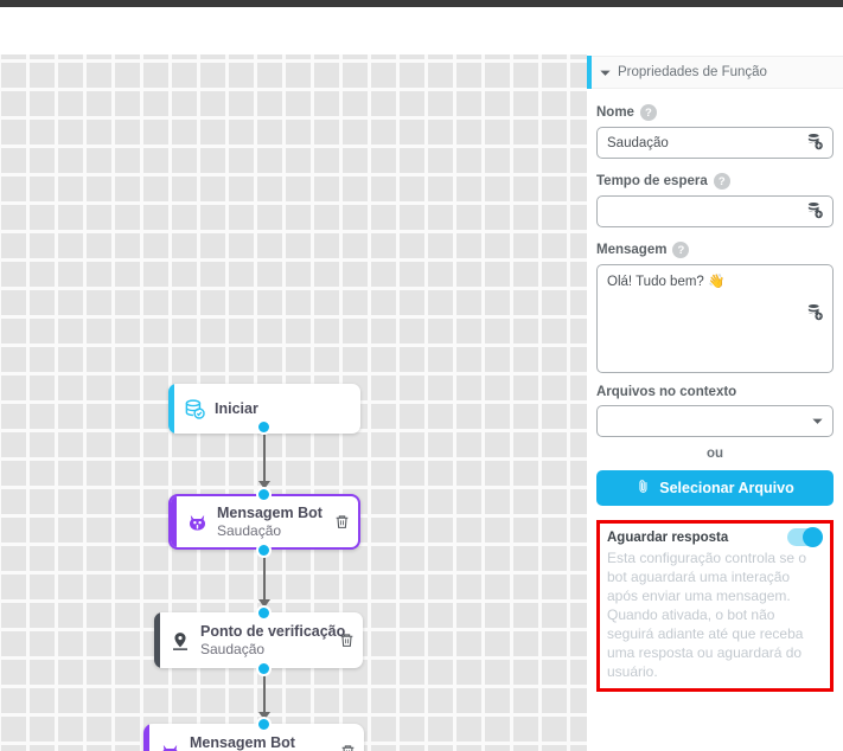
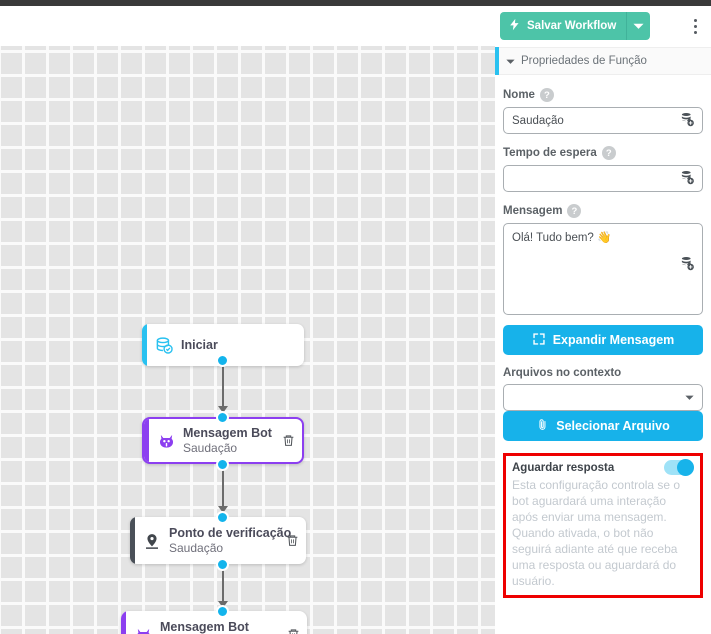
  Iniciar
  Mensagem Bot
  Saudação
  Ponto de verificaç
  Saudação
  Mensagem Bot
+ Salvar Workflow
  Propriedades de Função
  Nome
  ?
  Saudação
  Tempo de espera
  ?
  Mensagem
  ?
  Olá! Tudo bem? 👋
+ Expandir Mensagem
  Arquivos no contexto
- ou
  Selecionar Arquivo
  Aguardar resposta
  Esta configuração controla se o bot aguardará uma interação após enviar uma mensagem. Quando ativada, o bot não seguirá adiante até que receba uma resposta ou aguardará do usuário.
